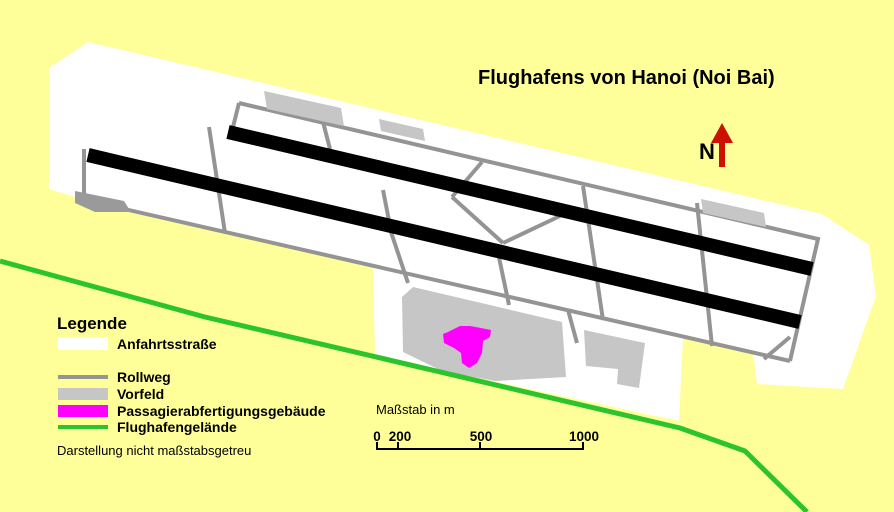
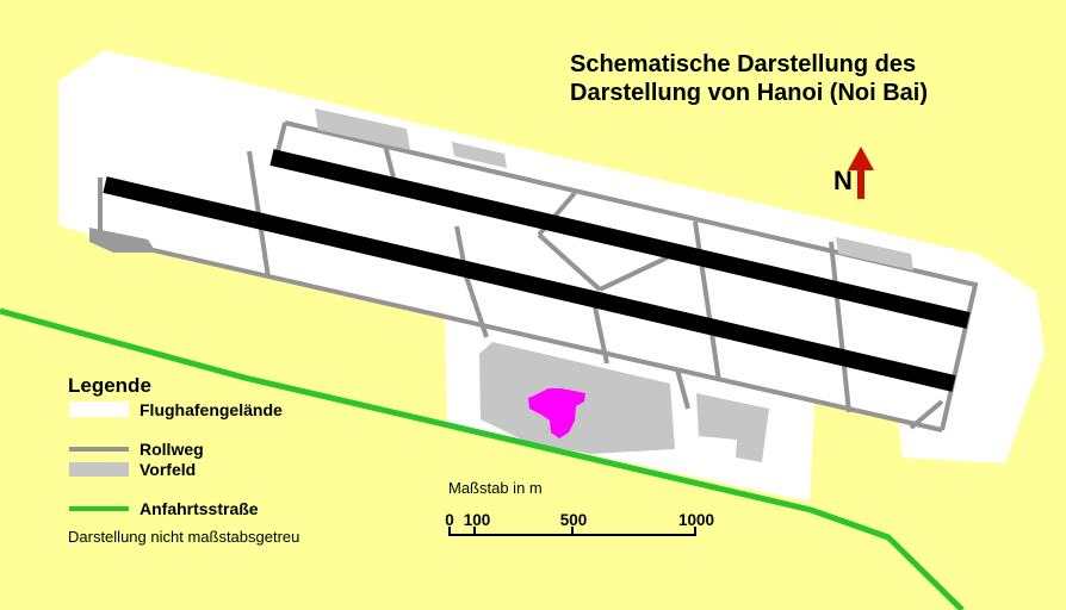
+ Schematische Darstellung des
- Flughafens von Hanoi (Noi Bai)
+ Darstellung von Hanoi (Noi Bai)
  N
  Legende
- Anfahrtsstraße
+ Flughafengelände
  Rollweg
  Vorfeld
- Passagierabfertigungsgebäude
- Flughafengelände
+ Anfahrtsstraße
  Darstellung nicht maßstabsgetreu
  Maßstab in m
  0
- 200
+ 100
  500
  1000
